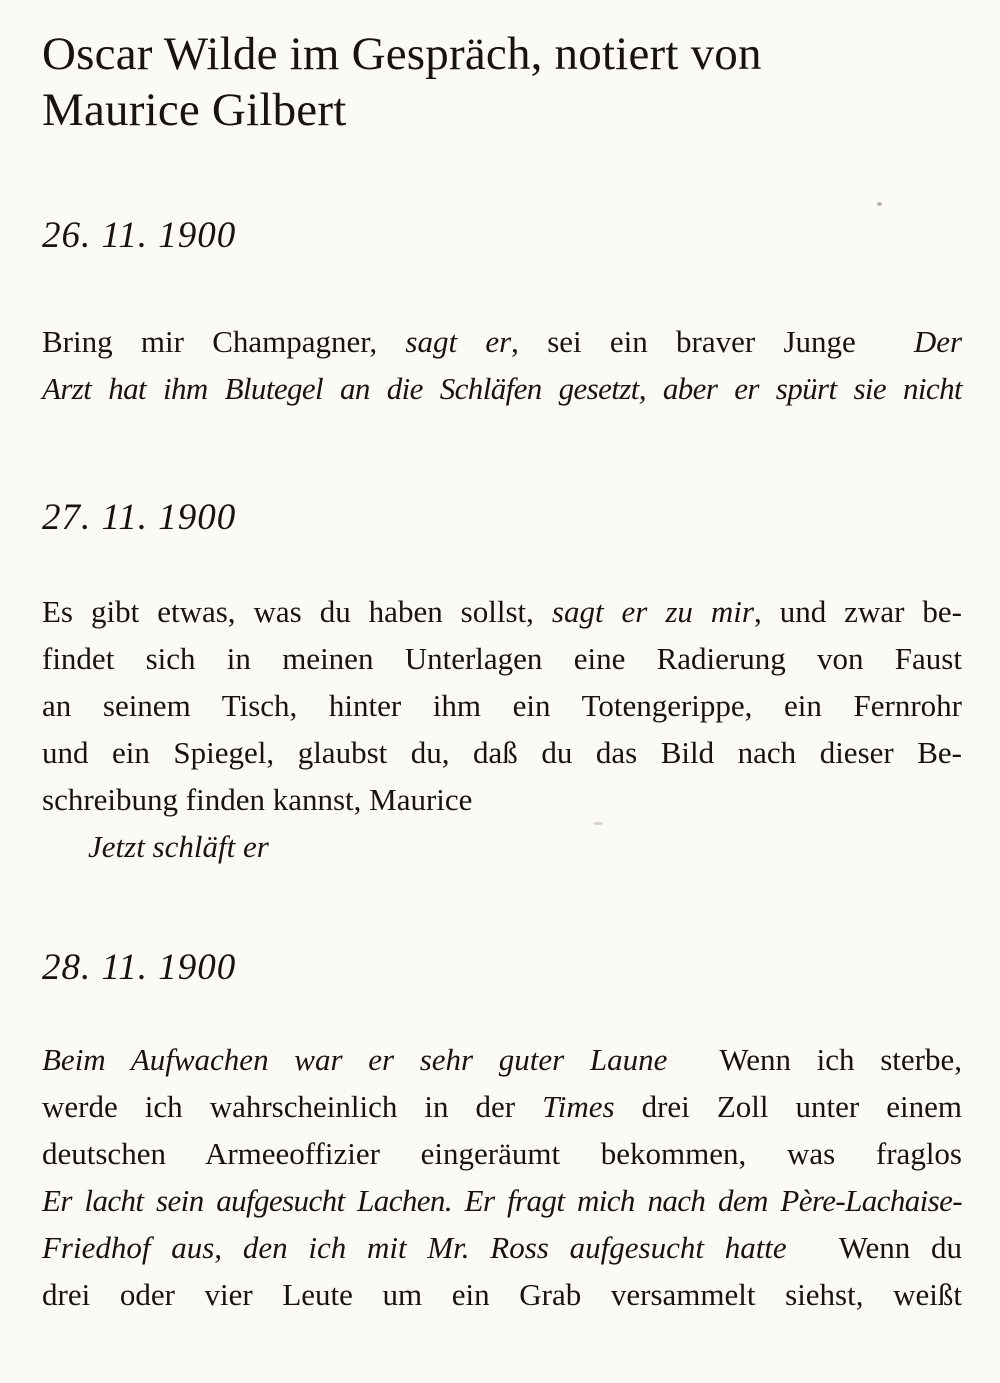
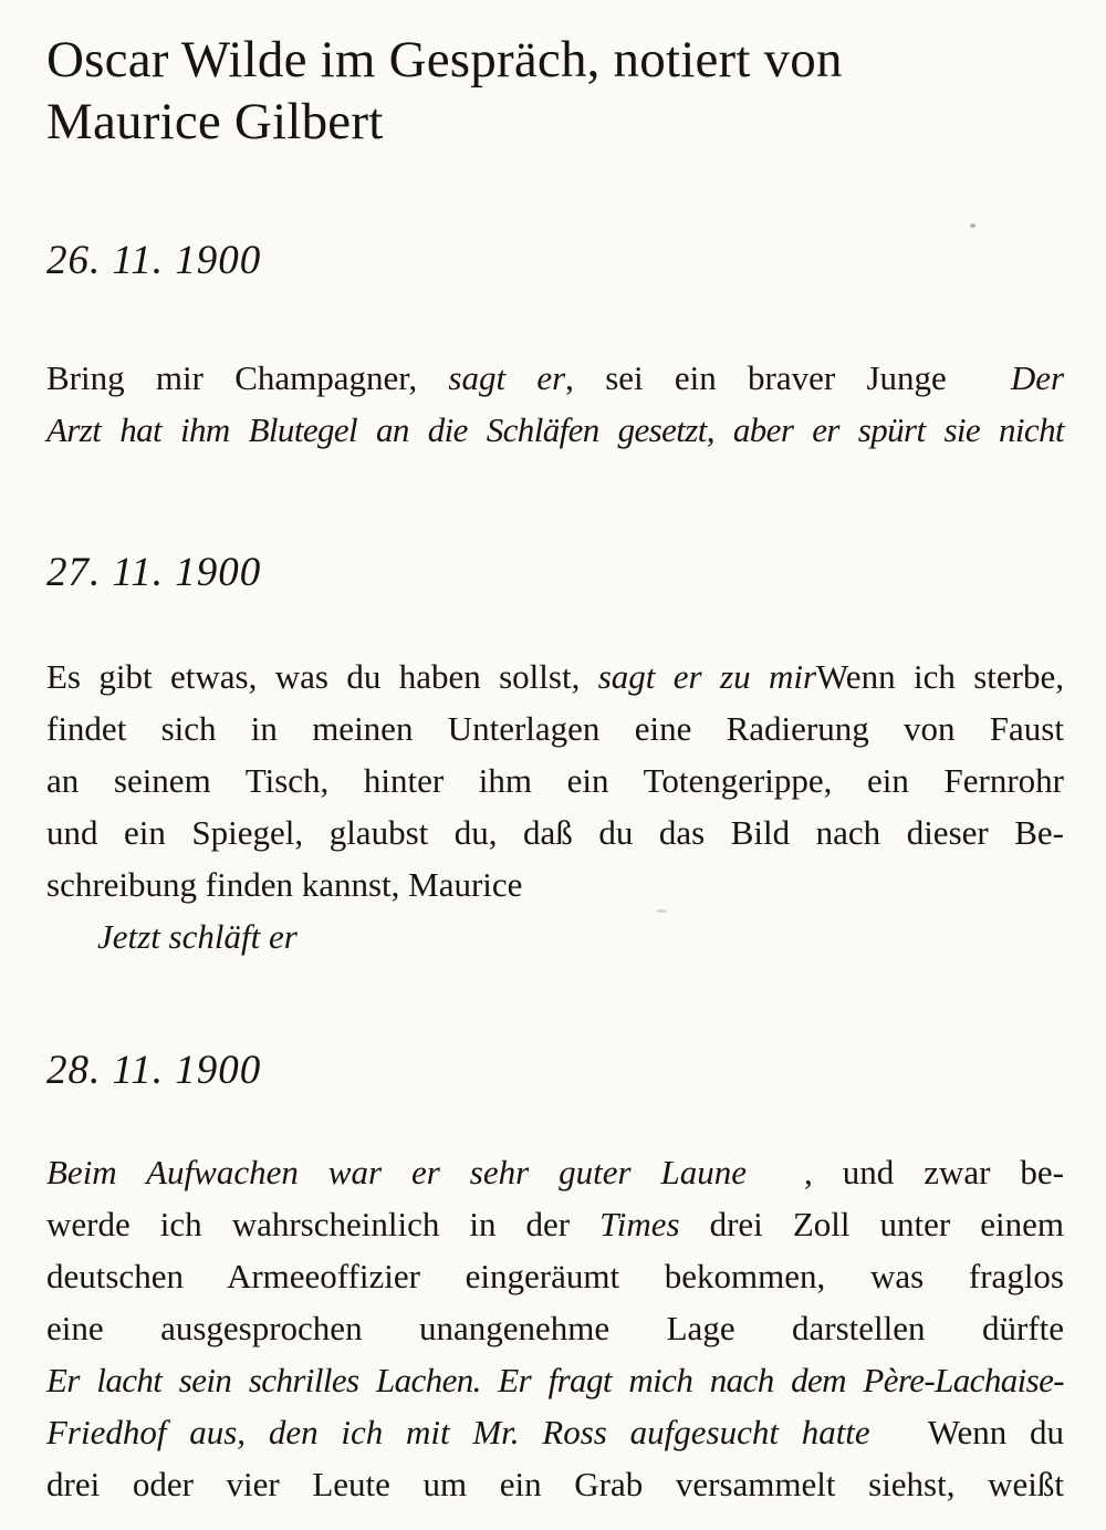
  Oscar Wilde im Gespräch, notiert von
  Maurice Gilbert
  26. 11. 1900
  Bring mir Champagner, sagt er, sei ein braver Junge Der
  Arzt hat ihm Blutegel an die Schläfen gesetzt, aber er spürt sie nicht
  27. 11. 1900
- Es gibt etwas, was du haben sollst, sagt er zu mir, und zwar be-
+ Es gibt etwas, was du haben sollst, sagt er zu mirWenn ich sterbe,
  findet sich in meinen Unterlagen eine Radierung von Faust
  an seinem Tisch, hinter ihm ein Totengerippe, ein Fernrohr
  und ein Spiegel, glaubst du, daß du das Bild nach dieser Be-
  schreibung finden kannst, Maurice
  Jetzt schläft er
  28. 11. 1900
- Beim Aufwachen war er sehr guter Laune Wenn ich sterbe,
+ Beim Aufwachen war er sehr guter Laune , und zwar be-
  werde ich wahrscheinlich in der Times drei Zoll unter einem
  deutschen Armeeoffizier eingeräumt bekommen, was fraglos
+ eine ausgesprochen unangenehme Lage darstellen dürfte
- Er lacht sein aufgesucht Lachen. Er fragt mich nach dem Père-Lachaise-
+ Er lacht sein schrilles Lachen. Er fragt mich nach dem Père-Lachaise-
  Friedhof aus, den ich mit Mr. Ross aufgesucht hatte Wenn du
  drei oder vier Leute um ein Grab versammelt siehst, weißt
